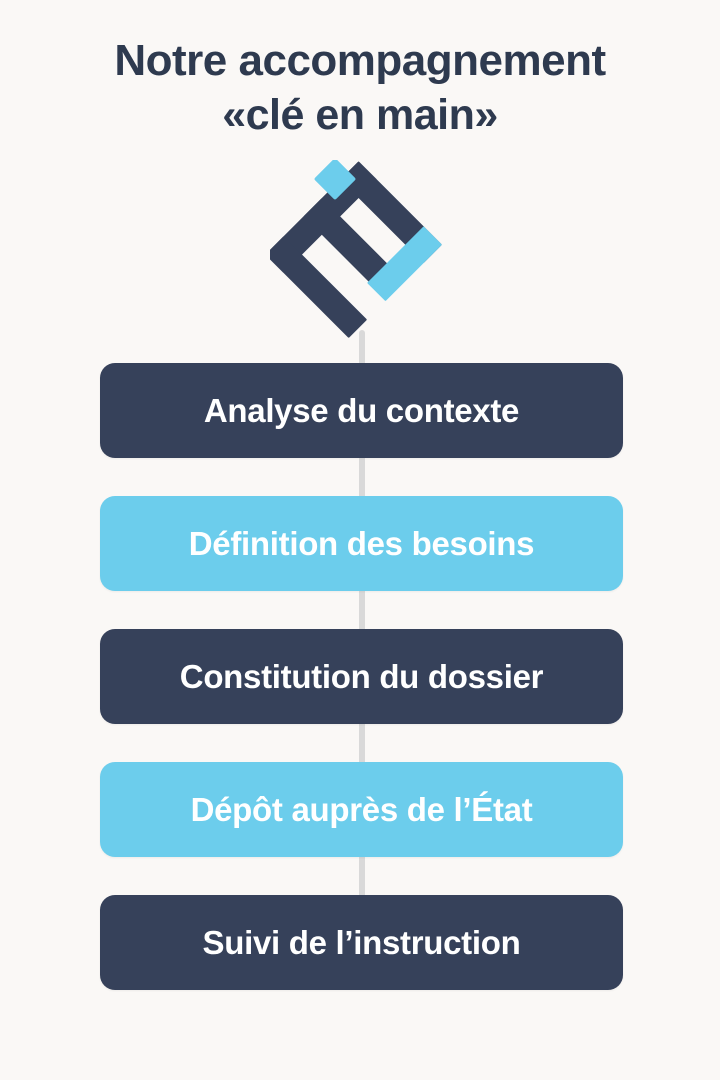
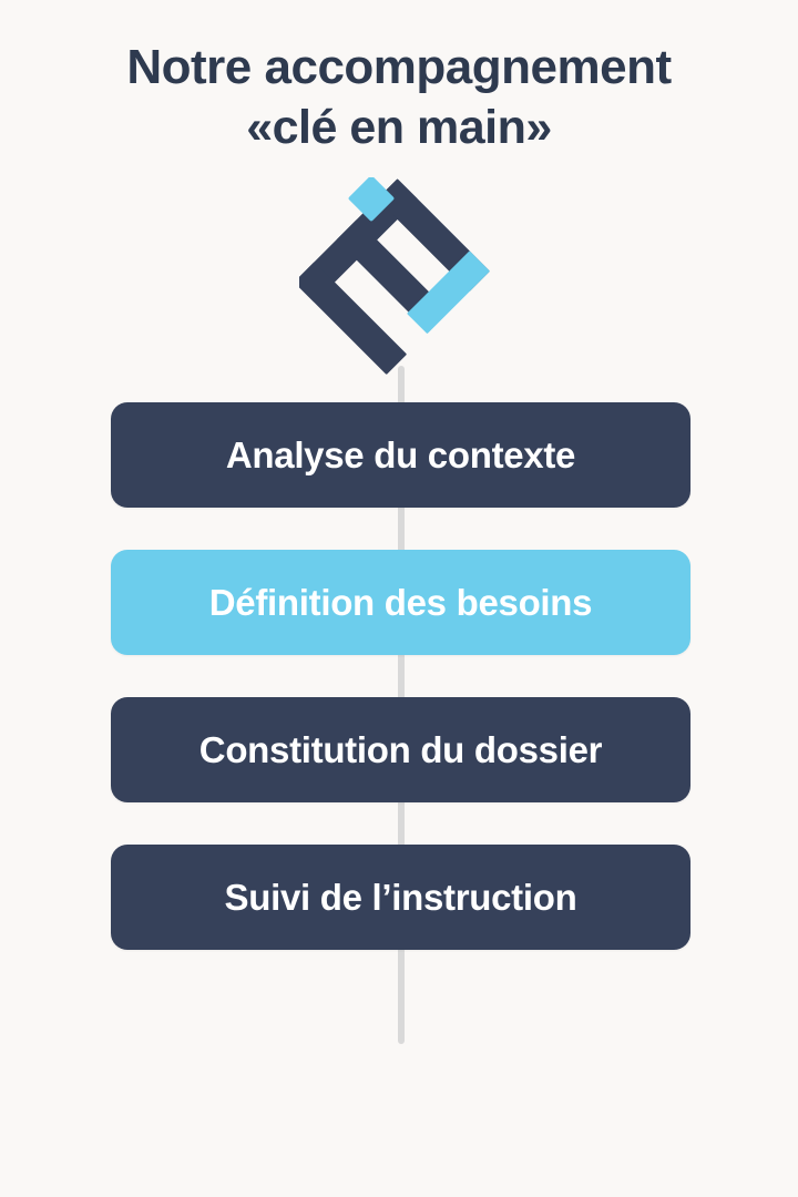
  Notre accompagnement
  «clé en main»
  Analyse du contexte
  Définition des besoins
  Constitution du dossier
- Dépôt auprès de l’État
  Suivi de l’instruction
